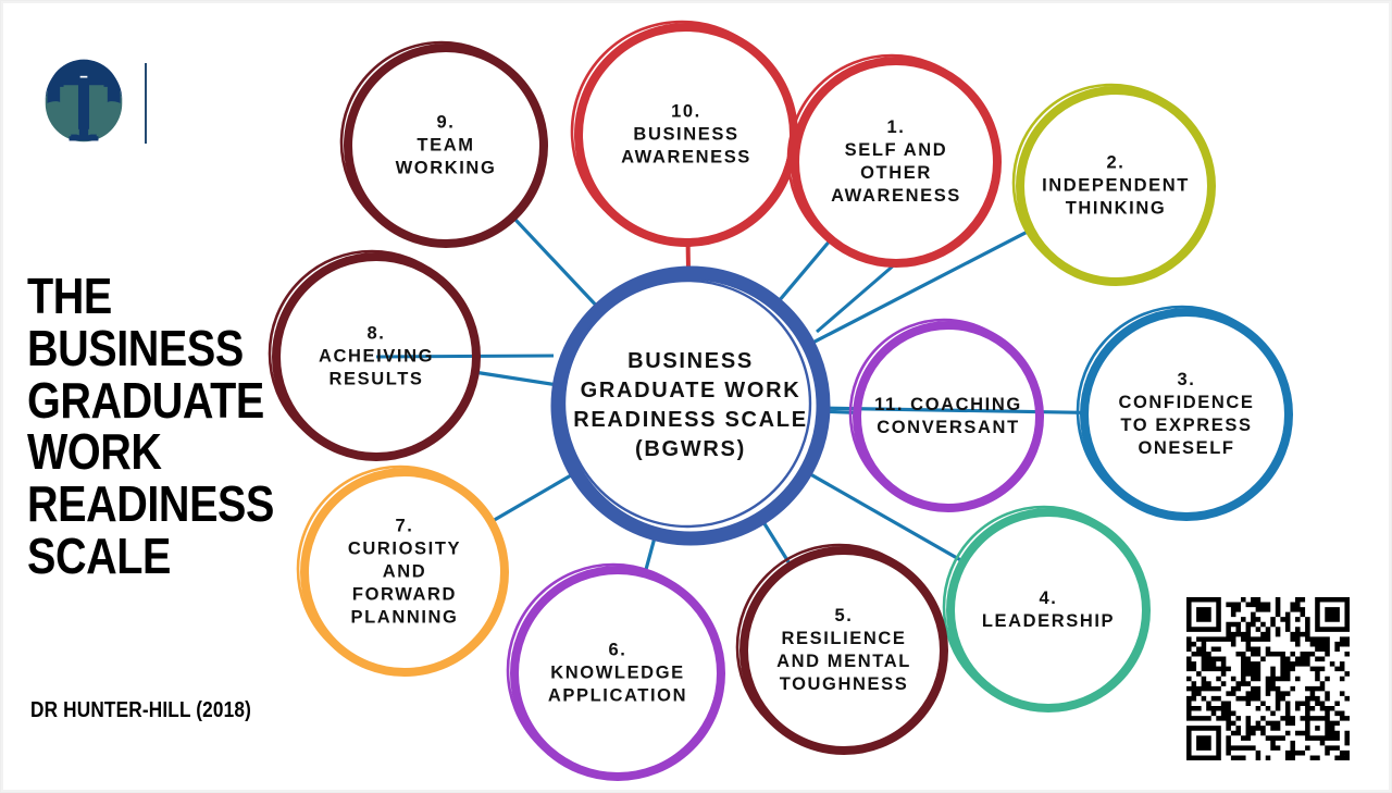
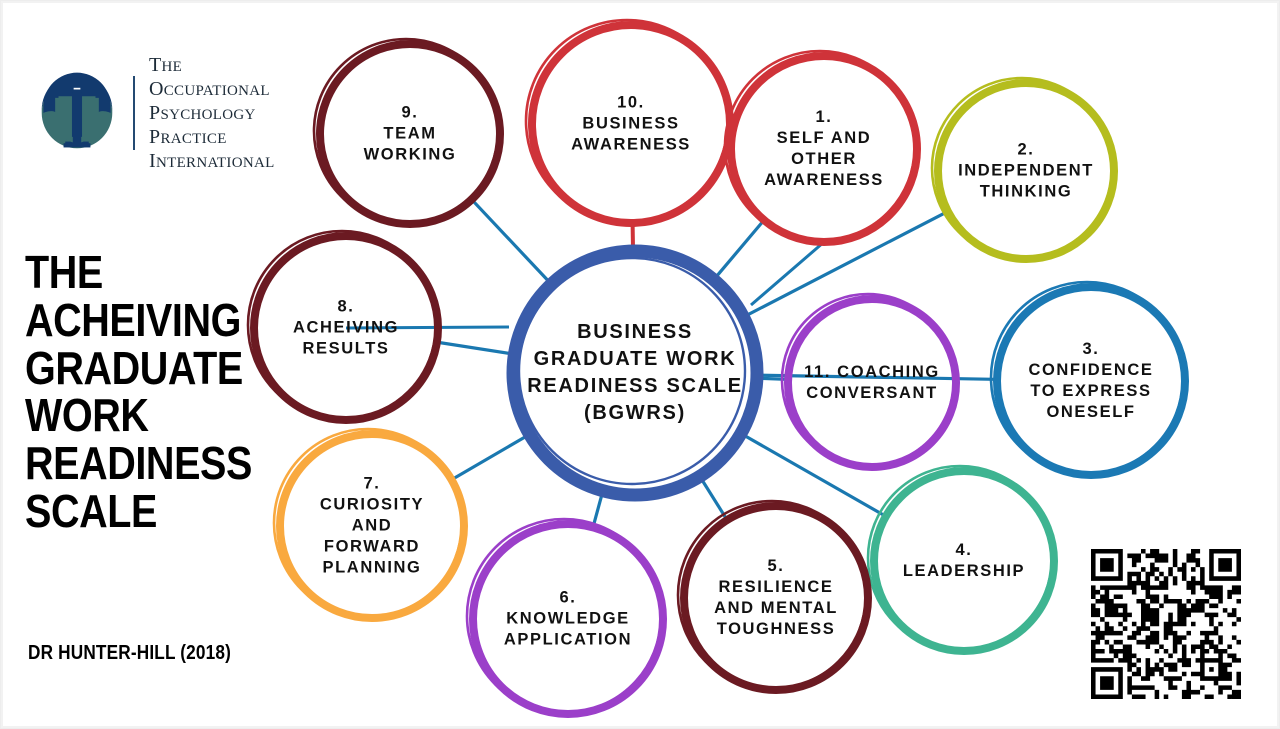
+ THE
+ OCCUPATIONAL
+ PSYCHOLOGY
+ PRACTICE
+ INTERNATIONAL
- THE BUSINESS GRADUATE WORK READINESS SCALE
+ THE ACHEIVING GRADUATE WORK READINESS SCALE
  DR HUNTER-HILL (2018)
  BUSINESS
  GRADUATE WORK
  READINESS SCALE
  (BGWRS)
  1.
  SELF AND
  OTHER
  AWARENESS
  2.
  INDEPENDENT
  THINKING
  3.
  CONFIDENCE
  TO EXPRESS
  ONESELF
  4.
  LEADERSHIP
  5.
  RESILIENCE
  AND MENTAL
  TOUGHNESS
  6.
  KNOWLEDGE
  APPLICATION
  7.
  CURIOSITY
  AND
  FORWARD
  PLANNING
  8.
  ACHEIVING
  RESULTS
  9.
  TEAM
  WORKING
  10.
  BUSINESS
  AWARENESS
  11. COACHING
  CONVERSANT
